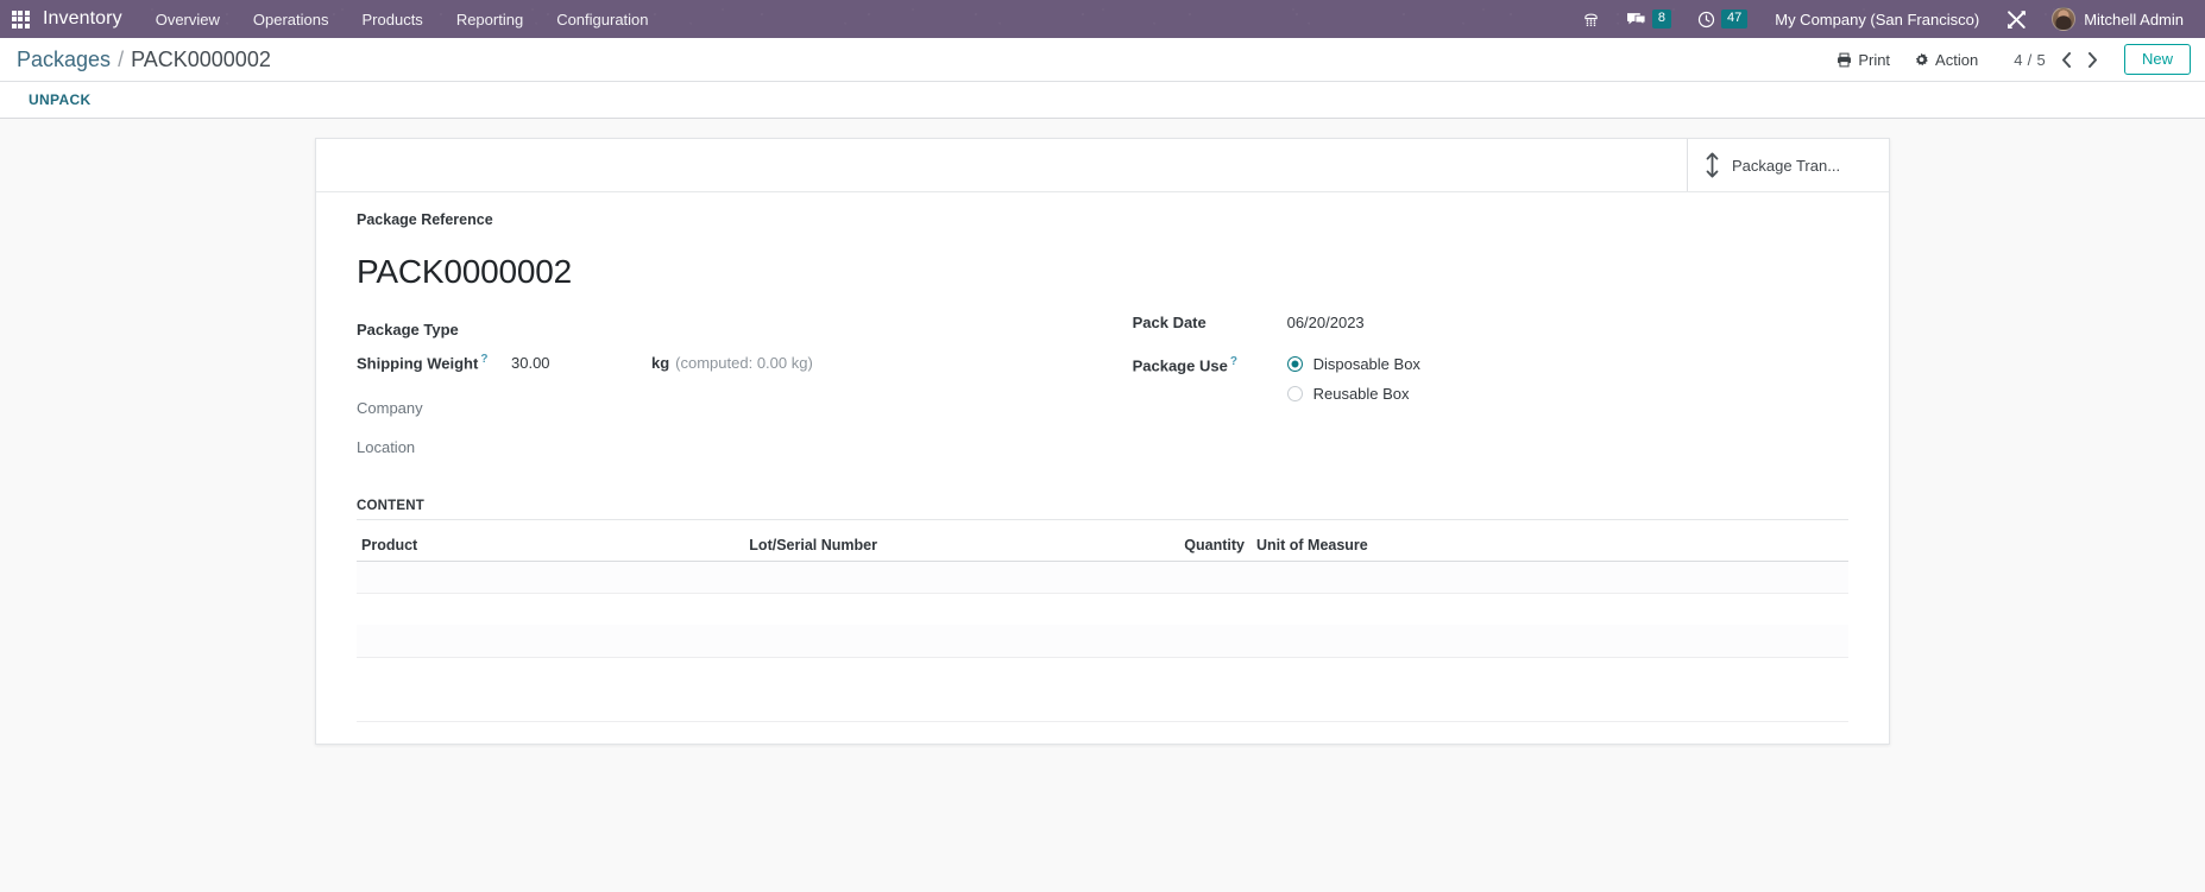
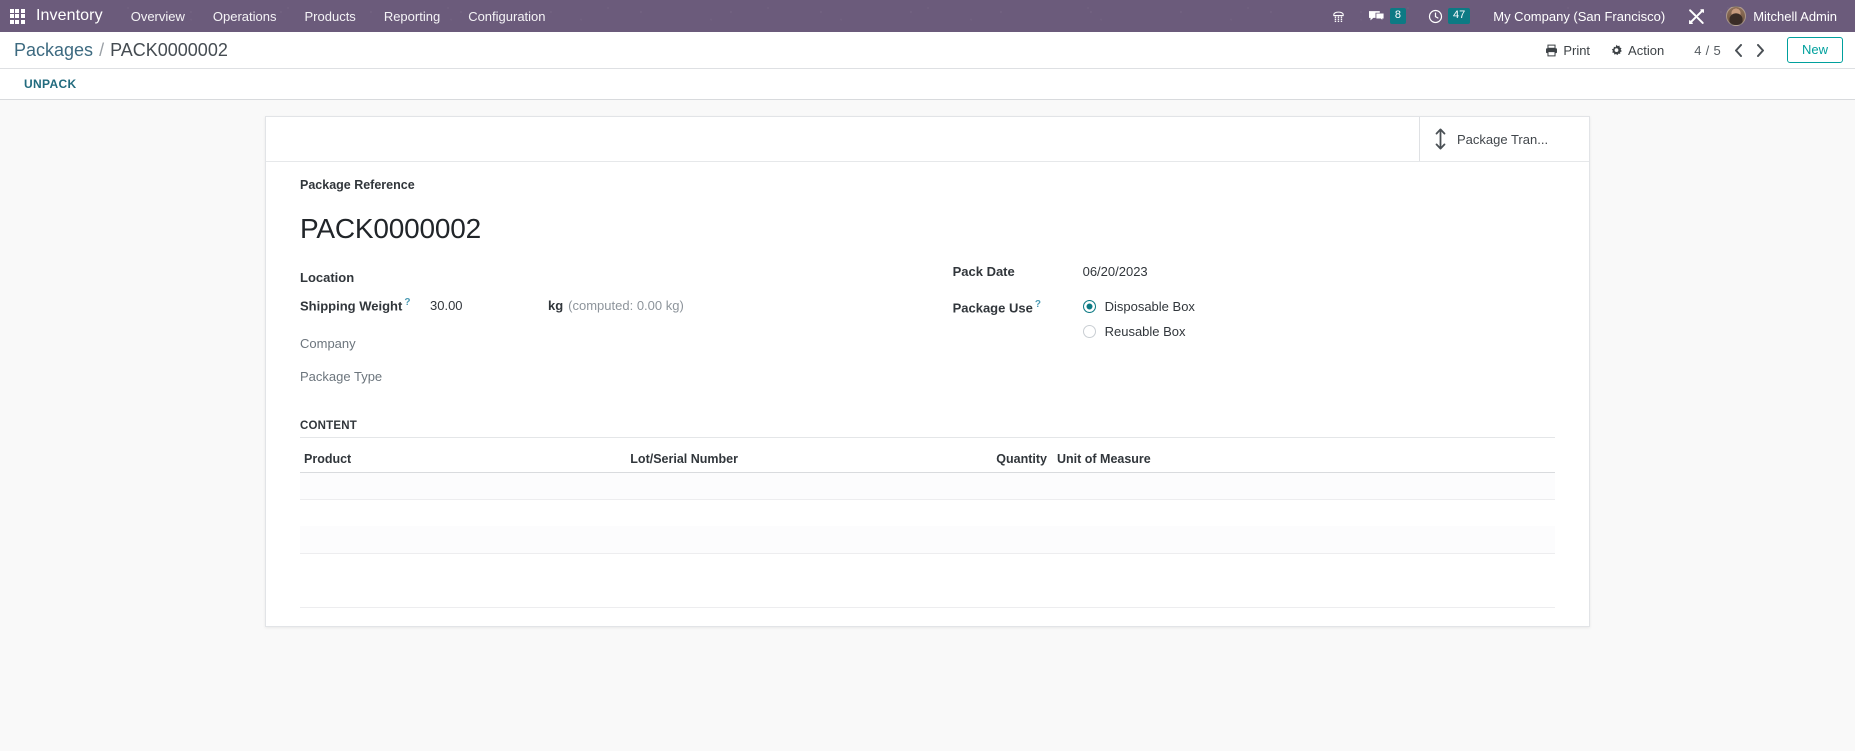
  8
  47
  Packages
  /
  PACK0000002
  Print
  Action
  4 / 5
  New
  UNPACK
  Package Tran...
  Package Reference
  PACK0000002
- Package Type
+ Location
  Shipping Weight ?
  30.00
  kg
  (computed: 0.00 kg)
  Company
- Location
+ Package Type
  Pack Date
  06/20/2023
  Package Use ?
  Disposable Box
  Reusable Box
  CONTENT
  Product	Lot/Serial Number	Quantity	Unit of Measure
